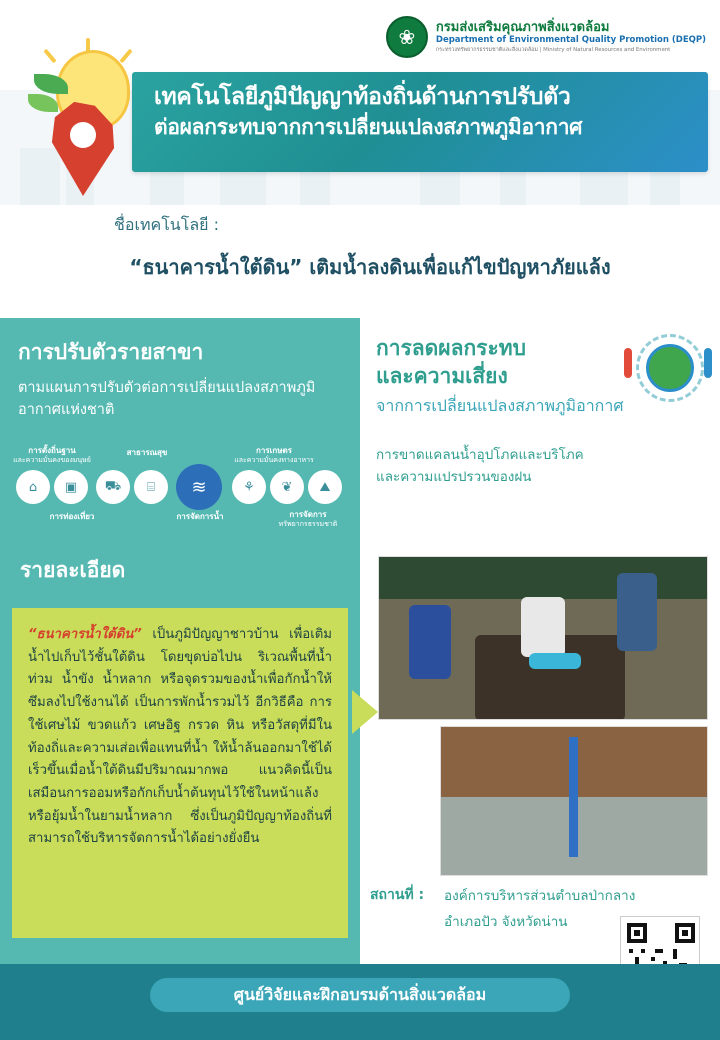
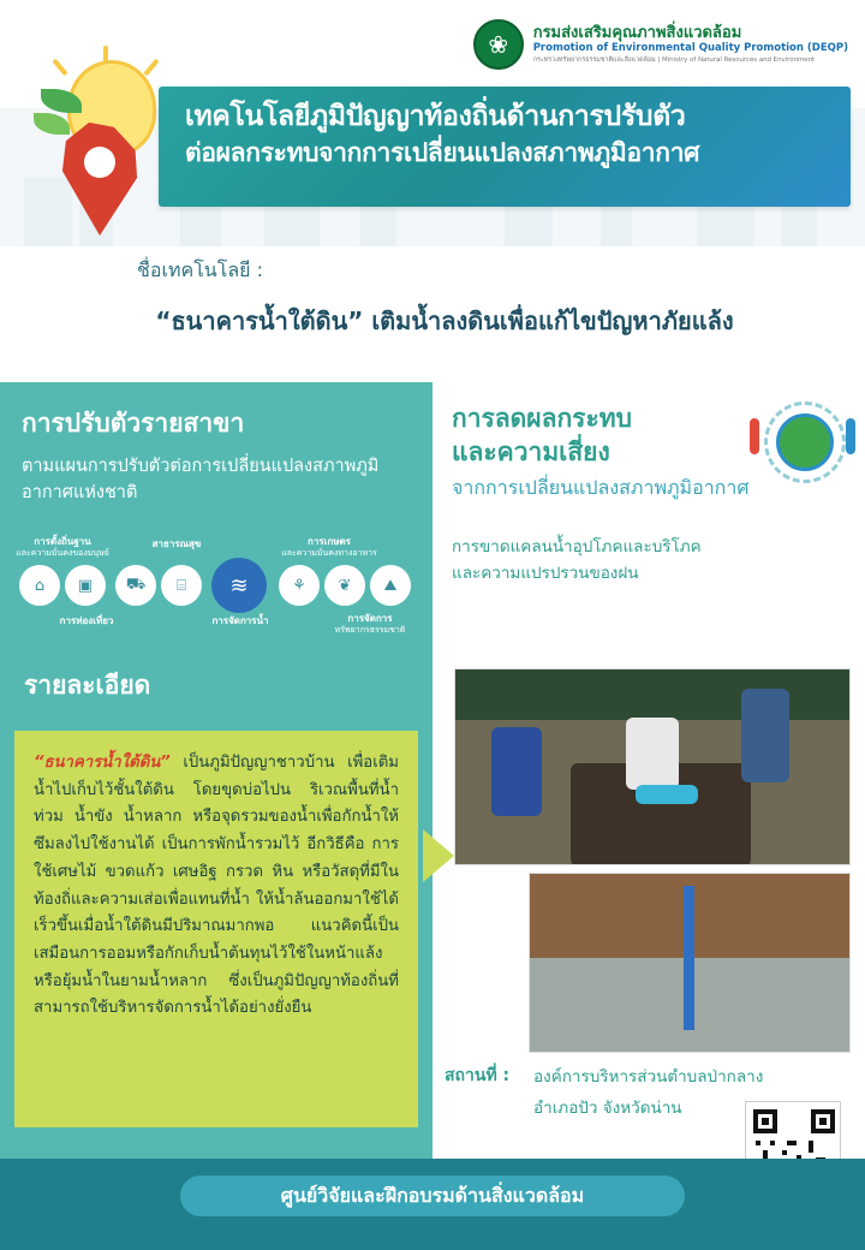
  ❀
  กรมส่งเสริมคุณภาพสิ่งแวดล้อม
- Department of Environmental Quality Promotion (DEQP)
+ Promotion of Environmental Quality Promotion (DEQP)
  เทคโนโลยีภูมิปัญญาท้องถิ่นด้านการปรับตัว
  ต่อผลกระทบจากการเปลี่ยนแปลงสภาพภูมิอากาศ
  ชื่อเทคโนโลยี :
  “ธนาคารน้ำใต้ดิน” เติมน้ำลงดินเพื่อแก้ไขปัญหาภัยแล้ง
  การปรับตัวรายสาขา
  ตามแผนการปรับตัวต่อการเปลี่ยนแปลงสภาพภูมิอากาศแห่งชาติ
  การตั้งถิ่นฐาน
  และความมั่นคงของมนุษย์
  สาธารณสุข
  การเกษตร
  และความมั่นคงทางอาหาร
  ⌂
  ▣
  ⛟
  ⌸
  ≋
  ⚘
  ❦
  ⛰
  การท่องเที่ยว
  การจัดการน้ำ
  การจัดการ
  ทรัพยากรธรรมชาติ
  การลดผลกระทบ
  และความเสี่ยง
  จากการเปลี่ยนแปลงสภาพภูมิอากาศ
  การขาดแคลนน้ำอุปโภคและบริโภค
  และความแปรปรวนของฝน
  รายละเอียด
  “ธนาคารน้ำใต้ดิน” เป็นภูมิปัญญาชาวบ้าน เพื่อเติมน้ำไปเก็บไว้ชั้นใต้ดิน โดยขุดบ่อไปน ริเวณพื้นที่น้ำท่วม น้ำขัง น้ำหลาก หรือจุดรวมของน้ำเพื่อกักน้ำให้ซึมลงไปใช้งานได้ เป็นการพักน้ำรวมไว้ อีกวิธีคือ การใช้เศษไม้ ขวดแก้ว เศษอิฐ กรวด หิน หรือวัสดุที่มีในท้องถิ่และความเส่อเพื่อแทนที่น้ำ ให้น้ำล้นออกมาใช้ได้เร็วขึ้นเมื่อน้ำใต้ดินมีปริมาณมากพอ แนวคิดนี้เป็นเสมือนการออมหรือกักเก็บน้ำต้นทุนไว้ใช้ในหน้าแล้งหรือยุ้มน้ำในยามน้ำหลาก ซึ่งเป็นภูมิปัญญาท้องถิ่นที่สามารถใช้บริหารจัดการน้ำได้อย่างยั่งยืน
  สถานที่ :
  องค์การบริหารส่วนตำบลป่ากลาง
  อำเภอปัว จังหวัดน่าน
  ศูนย์วิจัยและฝึกอบรมด้านสิ่งแวดล้อม
